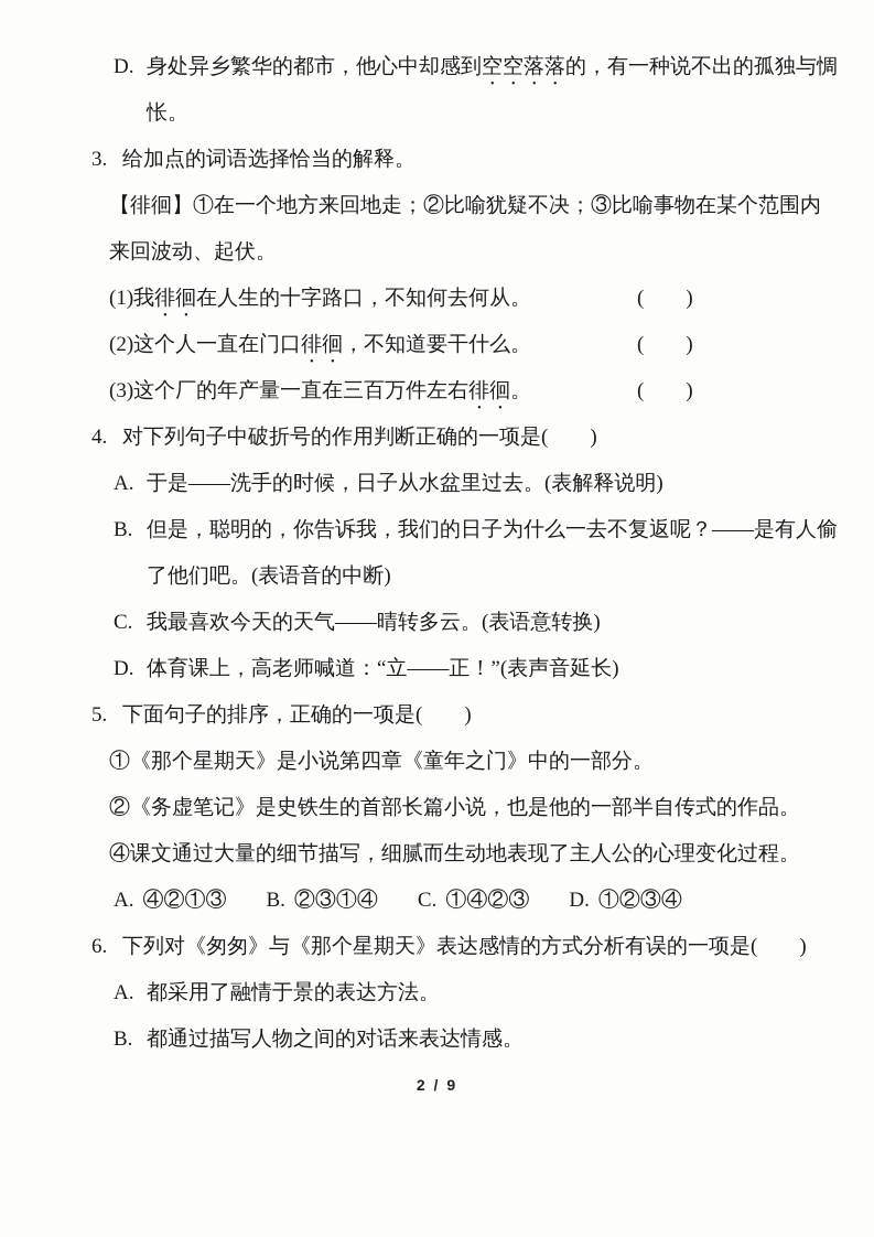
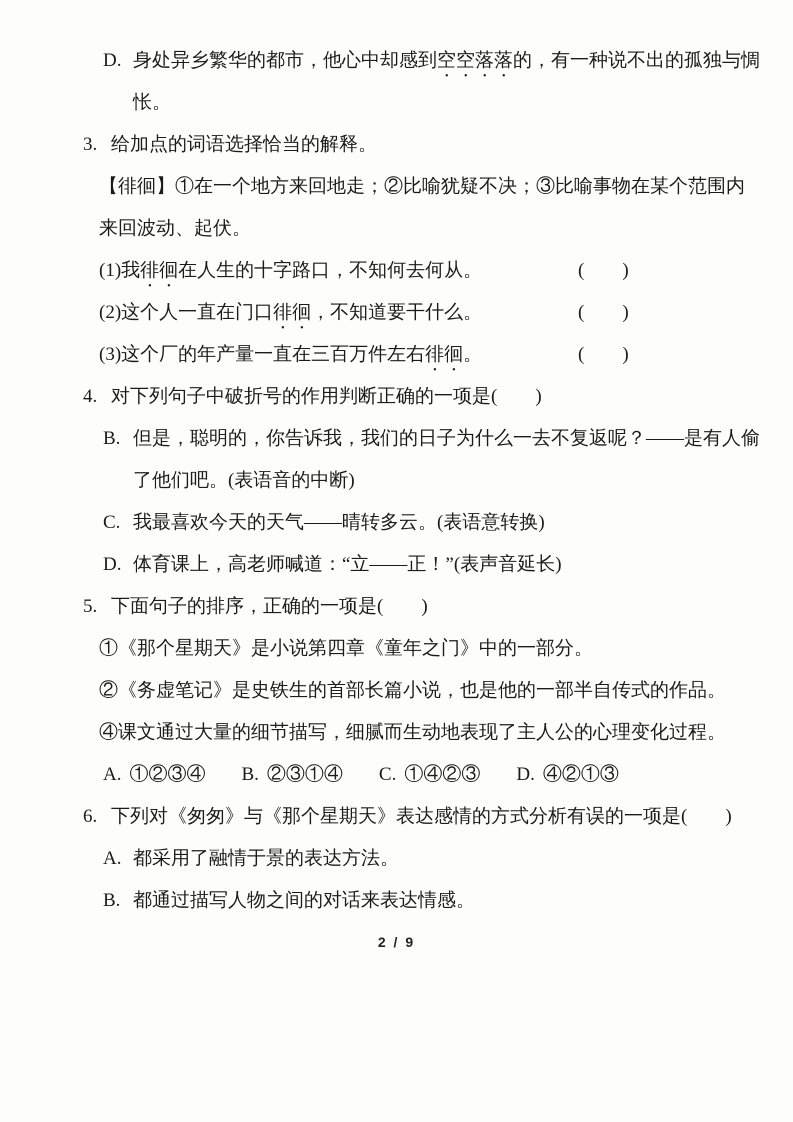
  D. 身处异乡繁华的都市，他心中却感到空空落落的，有一种说不出的孤独与惆
  怅。
  3. 给加点的词语选择恰当的解释。
  【徘徊】①在一个地方来回地走；②比喻犹疑不决；③比喻事物在某个范围内
  来回波动、起伏。
  (1)我徘徊在人生的十字路口，不知何去何从。
  ( )
  (2)这个人一直在门口徘徊，不知道要干什么。
  ( )
  (3)这个厂的年产量一直在三百万件左右徘徊。
  ( )
  4. 对下列句子中破折号的作用判断正确的一项是( )
- A. 于是——洗手的时候，日子从水盆里过去。(表解释说明)
  B. 但是，聪明的，你告诉我，我们的日子为什么一去不复返呢？——是有人偷
  了他们吧。(表语音的中断)
  C. 我最喜欢今天的天气——晴转多云。(表语意转换)
  D. 体育课上，高老师喊道：“立——正！”(表声音延长)
  5. 下面句子的排序，正确的一项是( )
  ①《那个星期天》是小说第四章《童年之门》中的一部分。
  ②《务虚笔记》是史铁生的首部长篇小说，也是他的一部半自传式的作品。
  ④课文通过大量的细节描写，细腻而生动地表现了主人公的心理变化过程。
- A. ④②①③
+ A. ①②③④
  B. ②③①④
  C. ①④②③
- D. ①②③④
+ D. ④②①③
  6. 下列对《匆匆》与《那个星期天》表达感情的方式分析有误的一项是( )
  A. 都采用了融情于景的表达方法。
  B. 都通过描写人物之间的对话来表达情感。
  2 / 9
